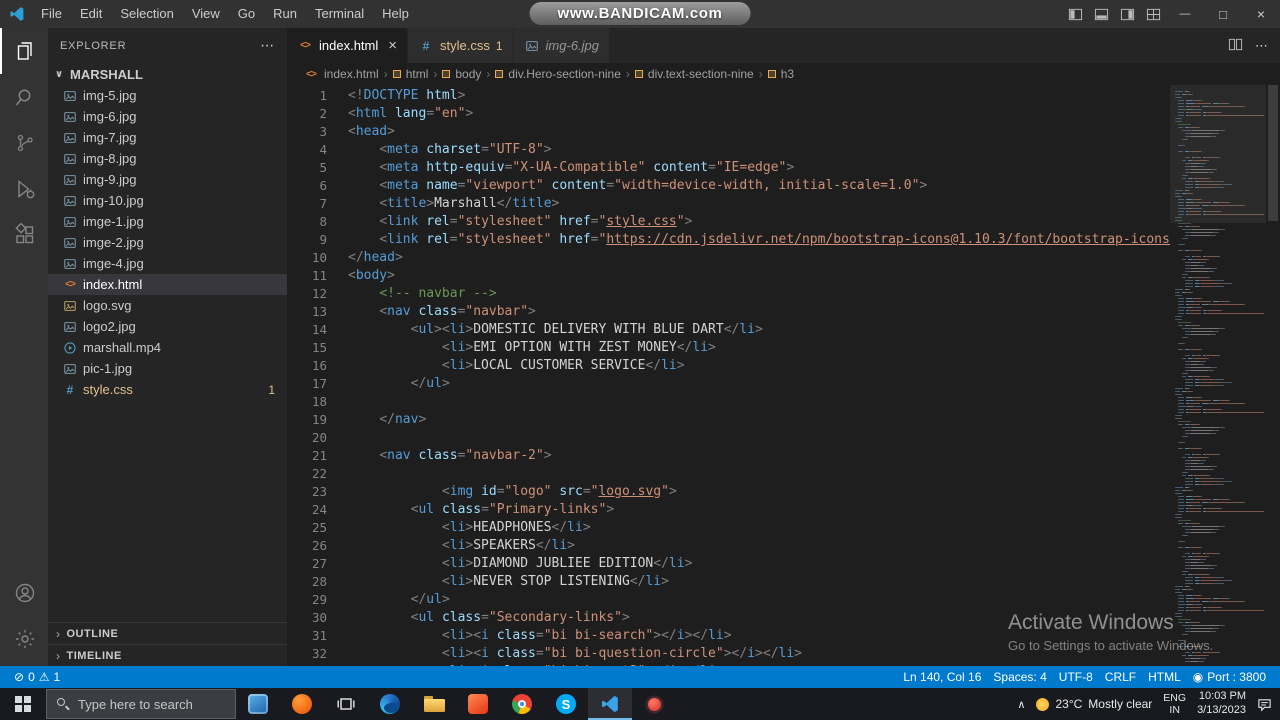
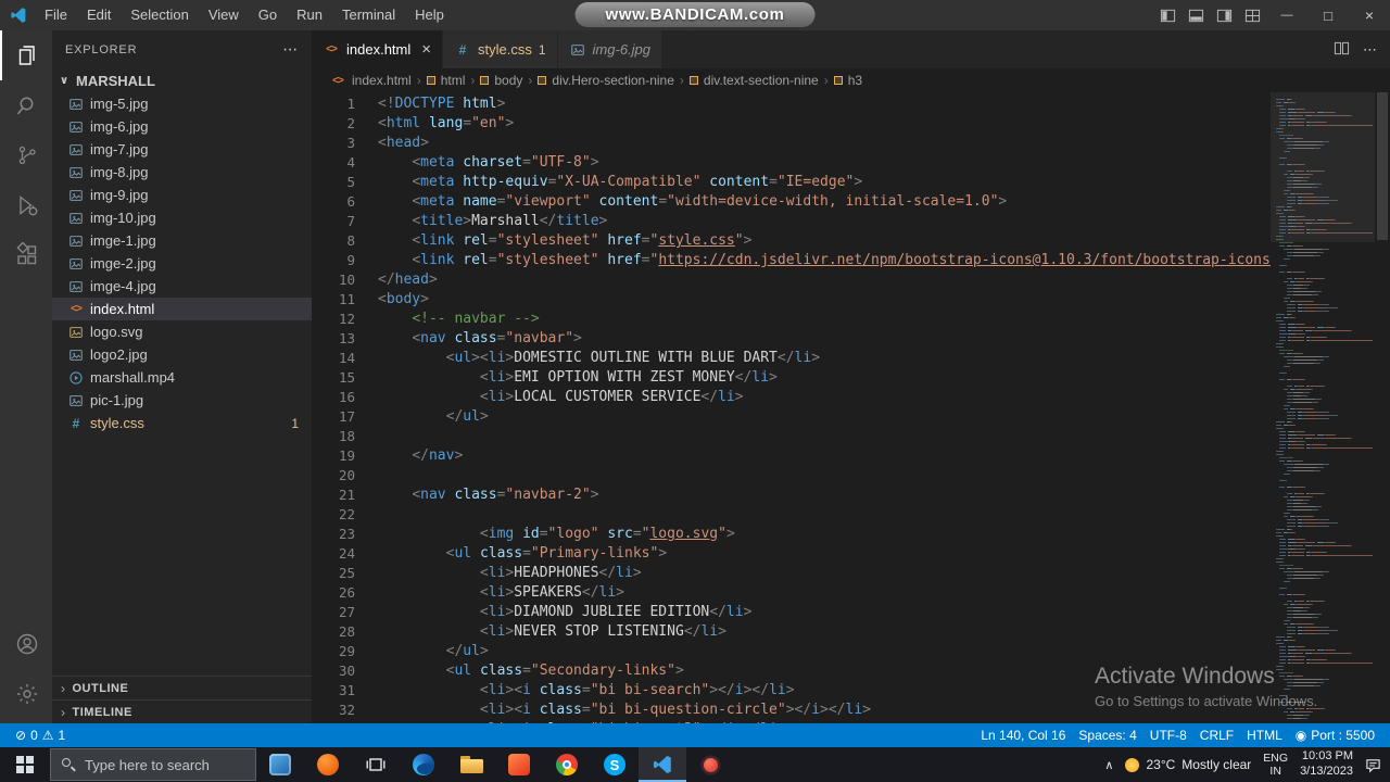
  File
  Edit
  Selection
  View
  Go
  Run
  Terminal
  Help
  www.BANDICAM.com
  —
  □
  ×
  EXPLORER
  ⋯
  ∨
  MARSHALL
  img-5.jpg
  img-6.jpg
  img-7.jpg
  img-8.jpg
  img-9.jpg
  img-10.jpg
  imge-1.jpg
  imge-2.jpg
  imge-4.jpg
  <>
  index.html
  logo.svg
  logo2.jpg
  marshall.mp4
  pic-1.jpg
  #
  style.css
  1
  ›
  OUTLINE
  ›
  TIMELINE
  <>
  index.html
  ×
  #
  style.css
  1
  img-6.jpg
  ⋯
  <>
  index.html
  ›
  html
  ›
  body
  ›
  div.Hero-section-nine
  ›
  div.text-section-nine
  ›
  h3
  1
  <!DOCTYPE html>
  2
  <html lang="en">
  3
  <head>
  4
  <meta charset="UTF-8">
  5
  <meta http-equiv="X-UA-Compatible" content="IE=edge">
  6
  <meta name="viewport" content="width=device-width, initial-scale=1.0">
  7
  <title>Marshall</title>
  8
  <link rel="stylesheet" href="style.css">
  9
  <link rel="stylesheet" href="https://cdn.jsdelivr.net/npm/bootstrap-icons@1.10.3/font/bootstrap-icons
  10
  </head>
  11
  <body>
  12
  <!-- navbar -->
  13
  <nav class="navbar">
  14
- <ul><li>DOMESTIC DELIVERY WITH BLUE DART</li>
+ <ul><li>DOMESTIC OUTLINE WITH BLUE DART</li>
  15
  <li>EMI OPTION WITH ZEST MONEY</li>
  16
  <li>LOCAL CUSTOMER SERVICE</li>
  17
  </ul>
  18
  19
  </nav>
  20
  21
  <nav class="navbar-2">
  22
  23
  <img id="logo" src="logo.svg">
  24
  <ul class="Primary-links">
  25
  <li>HEADPHONES</li>
  26
  <li>SPEAKERS</li>
  27
  <li>DIAMOND JUBLIEE EDITION</li>
  28
  <li>NEVER STOP LISTENING</li>
  29
  </ul>
  30
  <ul class="Secondary-links">
  31
  <li><i class="bi bi-search"></i></li>
  32
  <li><i class="bi bi-question-circle"></i></li>
  ⊘
  0
  ⚠
  1
  Ln 140, Col 16
  Spaces: 4
  UTF-8
  CRLF
  HTML
  ◉
- Port : 3800
+ Port : 5500
  Type here to search
  S
  ∧
  23°C
  Mostly clear
  ENG
  IN
  10:03 PM
  3/13/2023
  Activate Windows
  Go to Settings to activate Windows.
